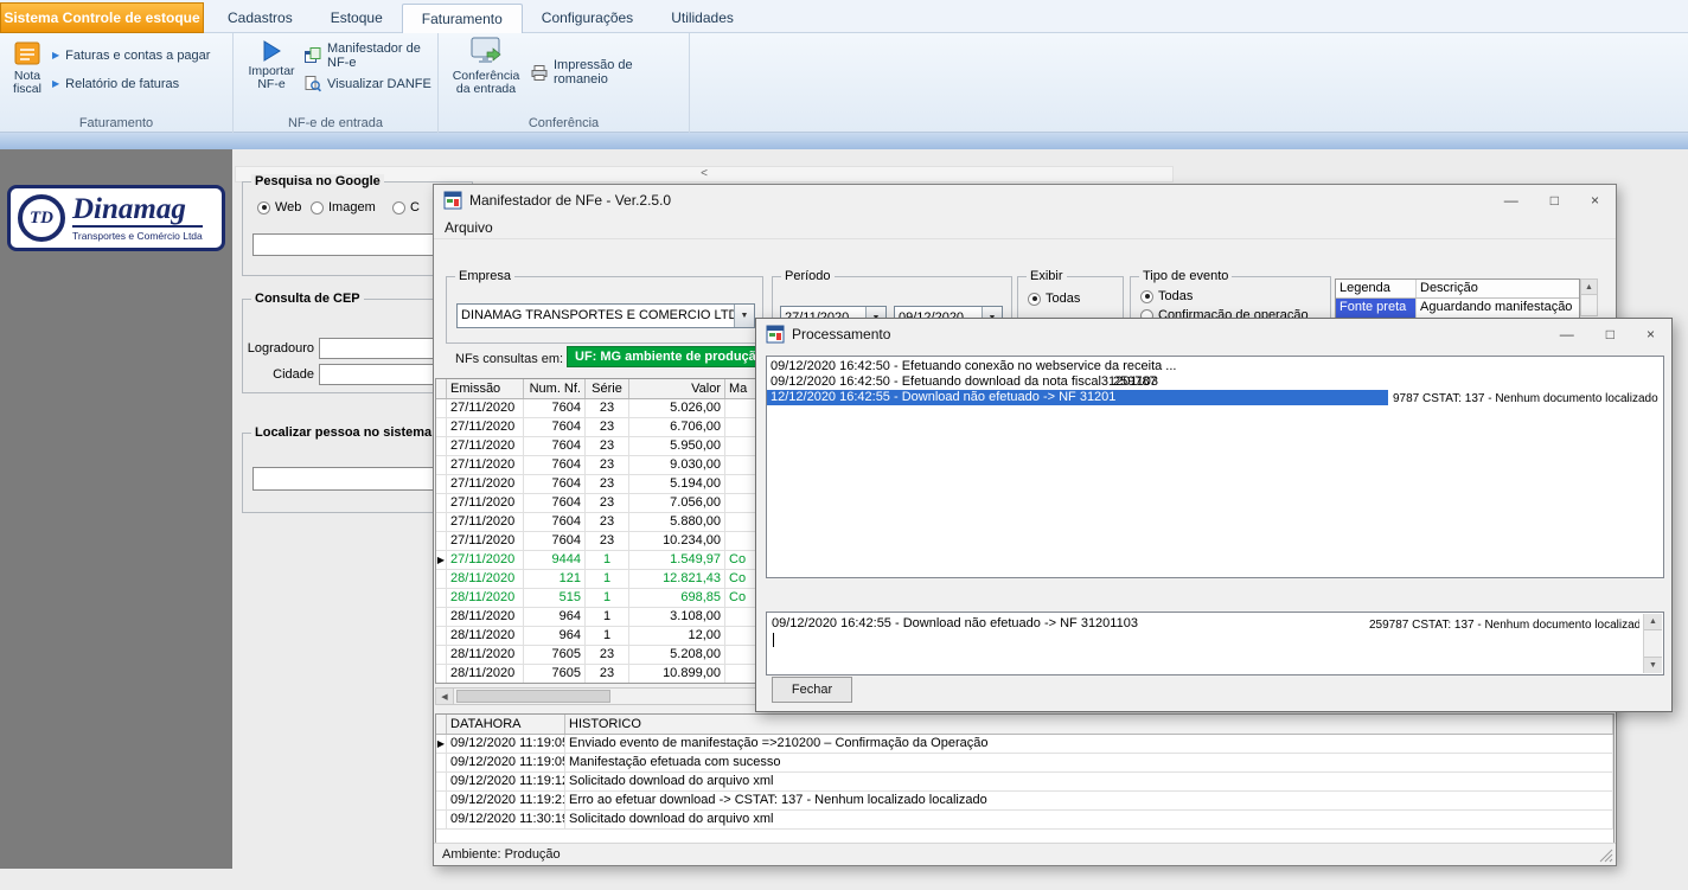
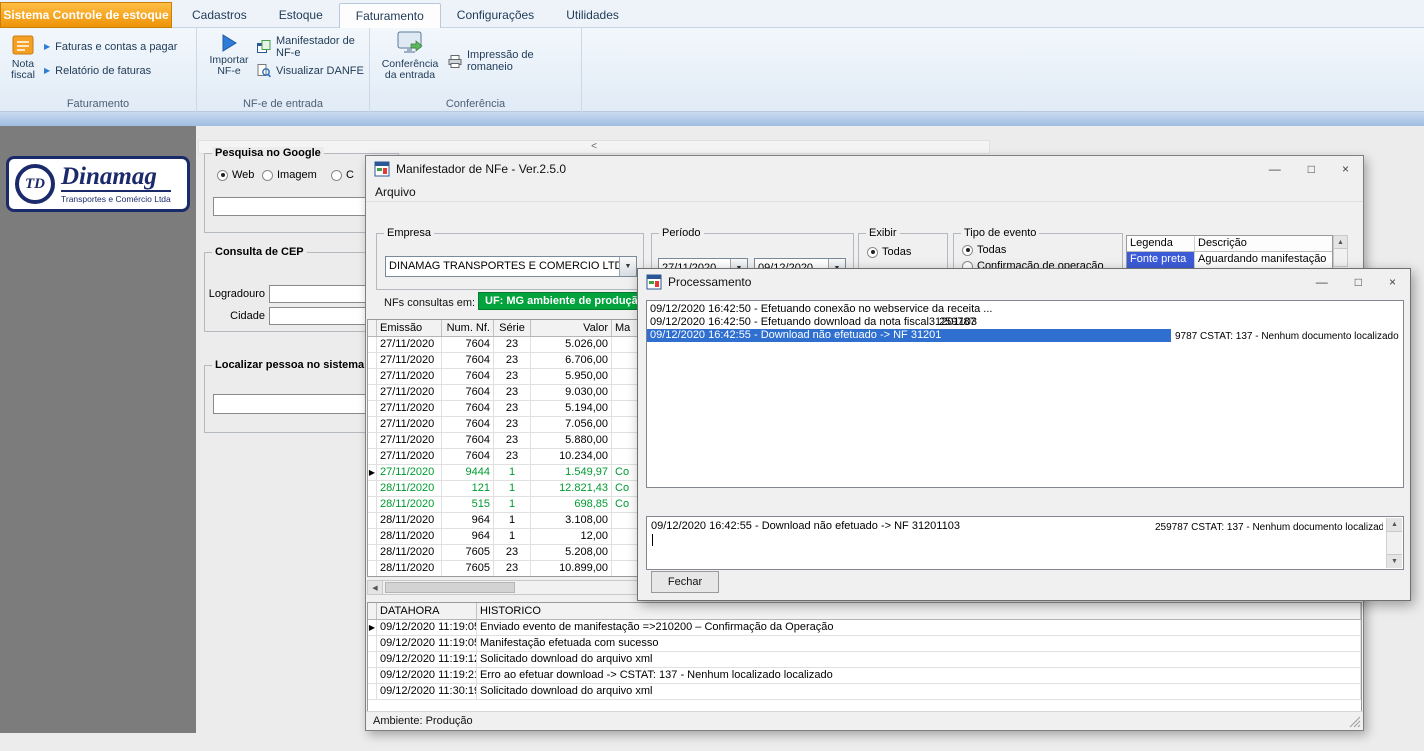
  Sistema Controle de estoque
  Cadastros
  Estoque
  Faturamento
  Configurações
  Utilidades
  Nota fiscal
  ▶
  Faturas e contas a pagar
  ▶
  Relatório de faturas
  Faturamento
  Importar NF-e
  Manifestador de NF-e
  Visualizar DANFE
  NF-e de entrada
  Conferência da entrada
  Impressão de romaneio
  Conferência
  <
  TD
  Dinamag
  Transportes e Comércio Ltda
  Pesquisa no Google
  Web
  Imagem
  C
  Consulta de CEP
  Logradouro
  Cidade
  Localizar pessoa no sistema
  Manifestador de NFe - Ver.2.5.0
  —
  □
  ×
  Arquivo
  Empresa
  DINAMAG TRANSPORTES E COMERCIO LT
  Período
  Exibir
  Todas
  Tipo de evento
  Todas
  Confirmação de operação
  Legenda
  Descrição
  Fonte preta
  Aguardando manifestação
  NFs consultas em:
  UF: MG ambiente de produçã
  Emissão
  Num. Nf.
  Série
  Valor
  Ma
  27/11/2020
  7604
  23
  5.026,00
  27/11/2020
  7604
  23
  6.706,00
  27/11/2020
  7604
  23
  5.950,00
  27/11/2020
  7604
  23
  9.030,00
  27/11/2020
  7604
  23
  5.194,00
  27/11/2020
  7604
  23
  7.056,00
  27/11/2020
  7604
  23
  5.880,00
  27/11/2020
  7604
  23
  10.234,00
  ▶
  27/11/2020
  9444
  1
  1.549,97
  Co
  28/11/2020
  121
  1
  12.821,43
  Co
  28/11/2020
  515
  1
  698,85
  Co
  28/11/2020
  964
  1
  3.108,00
  28/11/2020
  964
  1
  12,00
  28/11/2020
  7605
  23
  5.208,00
  28/11/2020
  7605
  23
  10.899,00
  DATAHORA
  HISTORICO
  ▶
  09/12/2020 11:19:0
  Enviado evento de manifestação =>210200 – Confirmação da Operação
  09/12/2020 11:19:0
  Manifestação efetuada com sucesso
  09/12/2020 11:19:1
  Solicitado download do arquivo xml
  09/12/2020 11:19:2
  Erro ao efetuar download -> CSTAT: 137 - Nenhum localizado localizado
  09/12/2020 11:30:1
  Solicitado download do arquivo xml
  Ambiente: Produção
  Processamento
  —
  □
  ×
  09/12/2020 16:42:50 - Efetuando conexão no webservice da receita ...
  09/12/2020 16:42:50 - Efetuando download da nota fiscal31201103
  259787
- 12/12/2020 16:42:55 - Download não efetuado -> NF 31201
+ 09/12/2020 16:42:55 - Download não efetuado -> NF 31201
  9787 CSTAT: 137 - Nenhum documento localizado
  09/12/2020 16:42:55 - Download não efetuado -> NF 31201103
  259787 CSTAT: 137 - Nenhum documento localizad
  Fechar
